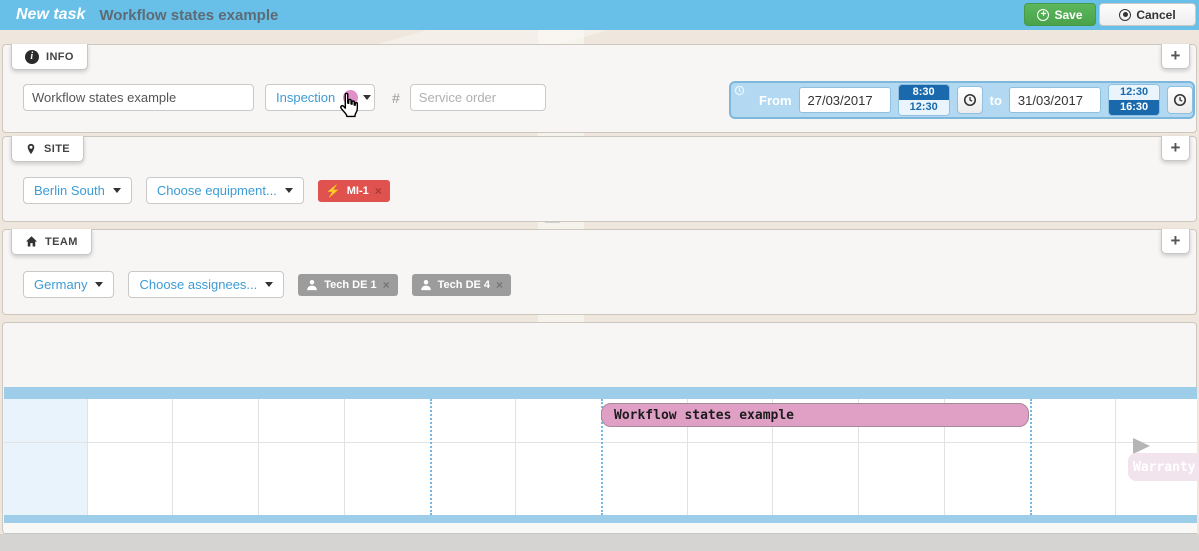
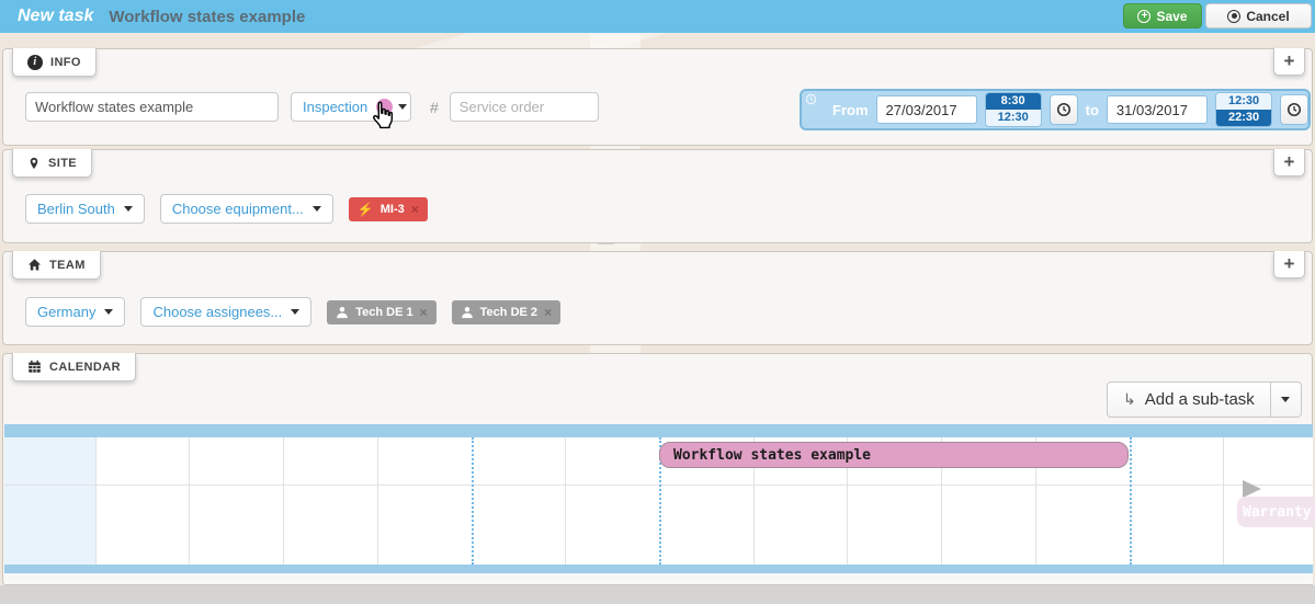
  New task
  Workflow states example
  Save
  Cancel
  i
  INFO
  +
  Workflow states example
  Inspection
  #
  Service order
  From
  27/03/2017
  8:30
  12:30
  to
  31/03/2017
  12:30
- 16:30
+ 22:30
  SITE
  +
  Berlin South
  Choose equipment...
  ⚡
- MI-1
+ MI-3
  ×
  TEAM
  +
  Germany
  Choose assignees...
  Tech DE 1
  ×
- Tech DE 4
+ Tech DE 2
  ×
+ CALENDAR
+ ↳
+ Add a sub-task
  Workflow states example
  Warranty
